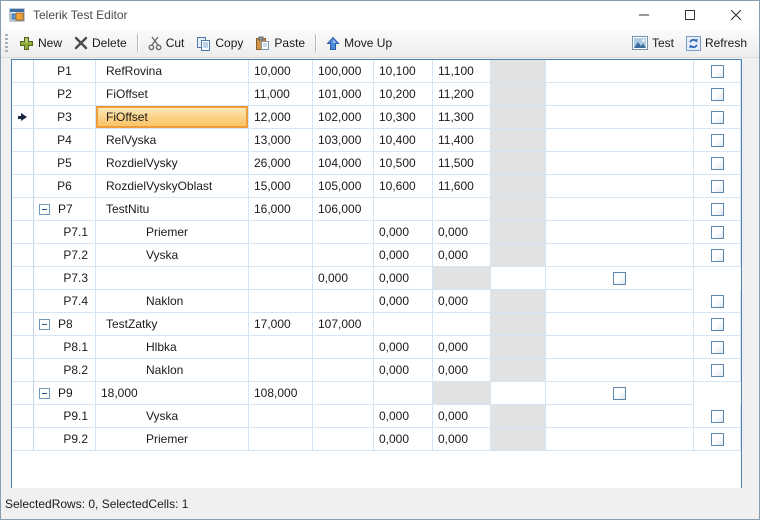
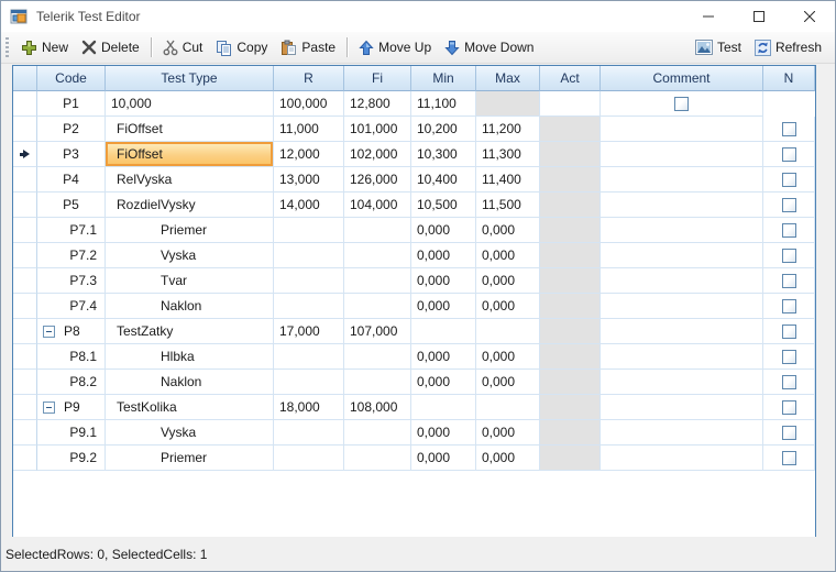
  Telerik Test Editor
  New
  Delete
  Cut
  Copy
  Paste
  Move Up
+ Move Down
  Test
  Refresh
+ Code
+ Test Type
+ R
+ Fi
+ Min
+ Max
+ Act
+ Comment
+ N
  P1
- RefRovina
  10,000
  100,000
- 10,100
+ 12,800
  11,100
  P2
  FiOffset
  11,000
  101,000
  10,200
  11,200
  P3
  FiOffset
  12,000
  102,000
  10,300
  11,300
  P4
  RelVyska
  13,000
- 103,000
+ 126,000
  10,400
  11,400
  P5
  RozdielVysky
- 26,000
+ 14,000
  104,000
  10,500
  11,500
- P6
- RozdielVyskyOblast
- 15,000
- 105,000
- 10,600
- 11,600
- P7
- TestNitu
- 16,000
- 106,000
  P7.1
  Priemer
  0,000
  0,000
  P7.2
  Vyska
  0,000
  0,000
  P7.3
+ Tvar
  0,000
  0,000
  P7.4
  Naklon
  0,000
  0,000
  P8
  TestZatky
  17,000
  107,000
  P8.1
  Hlbka
  0,000
  0,000
  P8.2
  Naklon
  0,000
  0,000
  P9
+ TestKolika
  18,000
  108,000
  P9.1
  Vyska
  0,000
  0,000
  P9.2
  Priemer
  0,000
  0,000
  SelectedRows: 0, SelectedCells: 1
